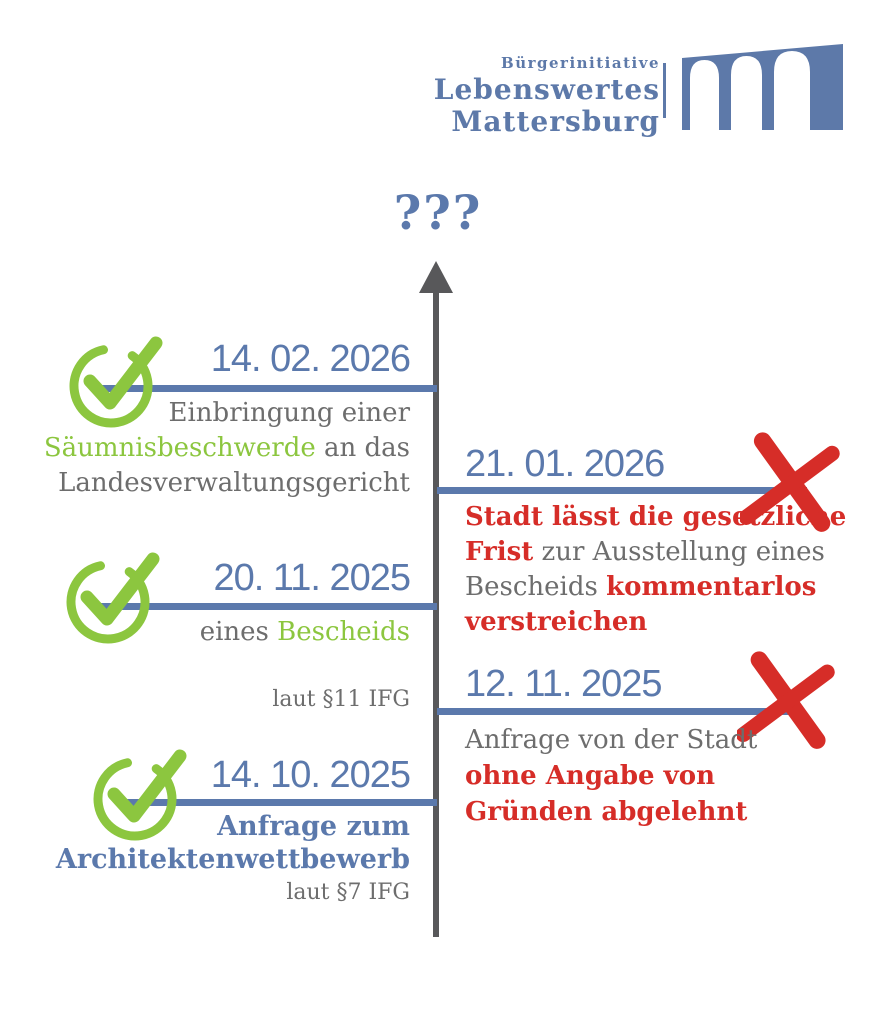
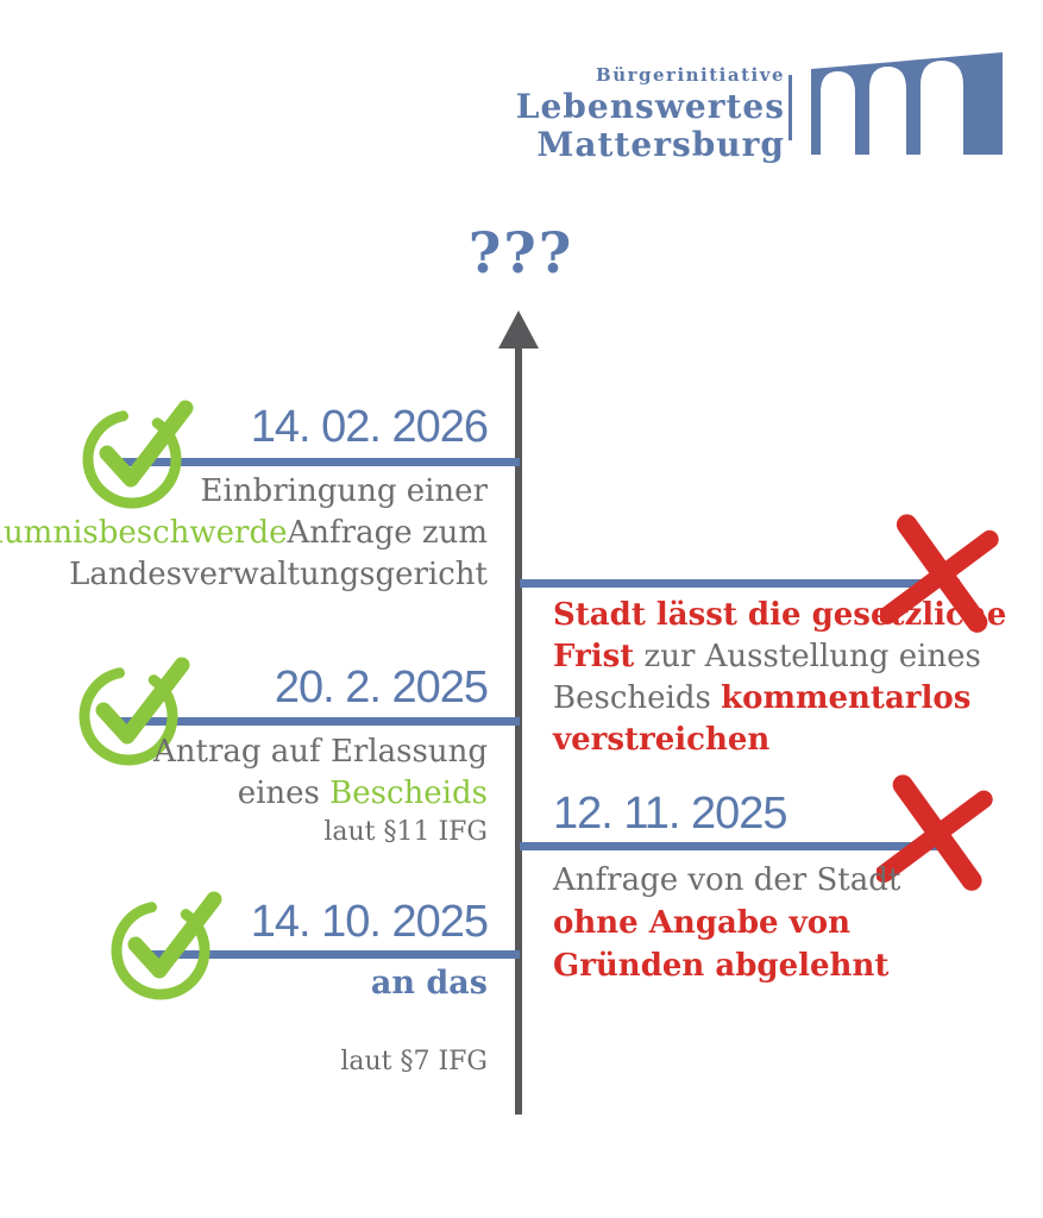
  Bürgerinitiative
  Lebenswertes
  Mattersburg
  ???
  14. 02. 2026
  Einbringung einer
- Säumnisbeschwerde an das
+ umnisbeschwerdeAnfrage zum
  Landesverwaltungsgericht
- 20. 11. 2025
+ 20. 2. 2025
+ Antrag auf Erlassung
  eines Bescheids
  laut §11 IFG
  14. 10. 2025
- Anfrage zum
+ an das
- Architektenwettbewerb
  laut §7 IFG
- 21. 01. 2026
  Stadt lässt die gesetzliche
  Frist zur Ausstellung eines
  Bescheids kommentarlos
  verstreichen
  12. 11. 2025
  Anfrage von der Stadt
  ohne Angabe von
  Gründen abgelehnt
